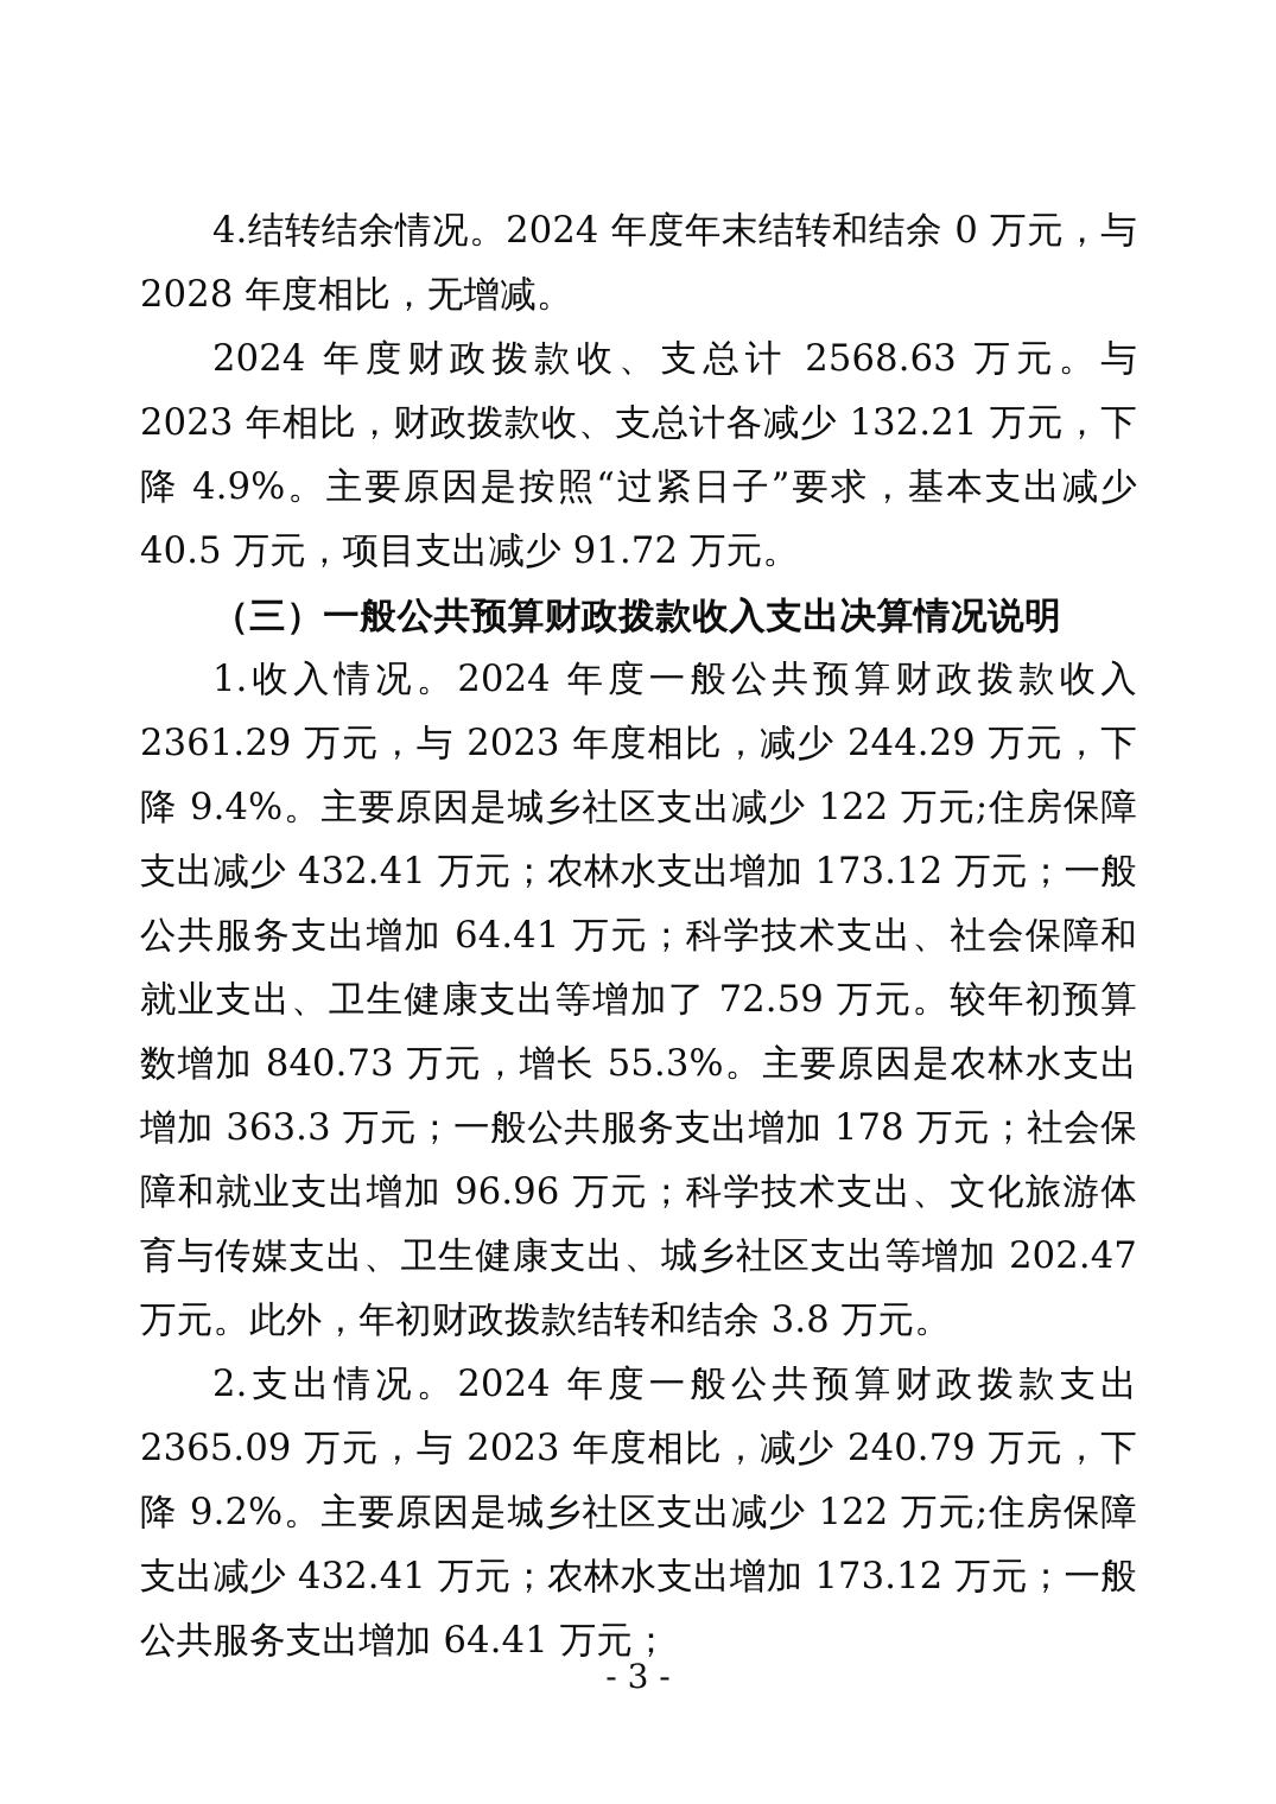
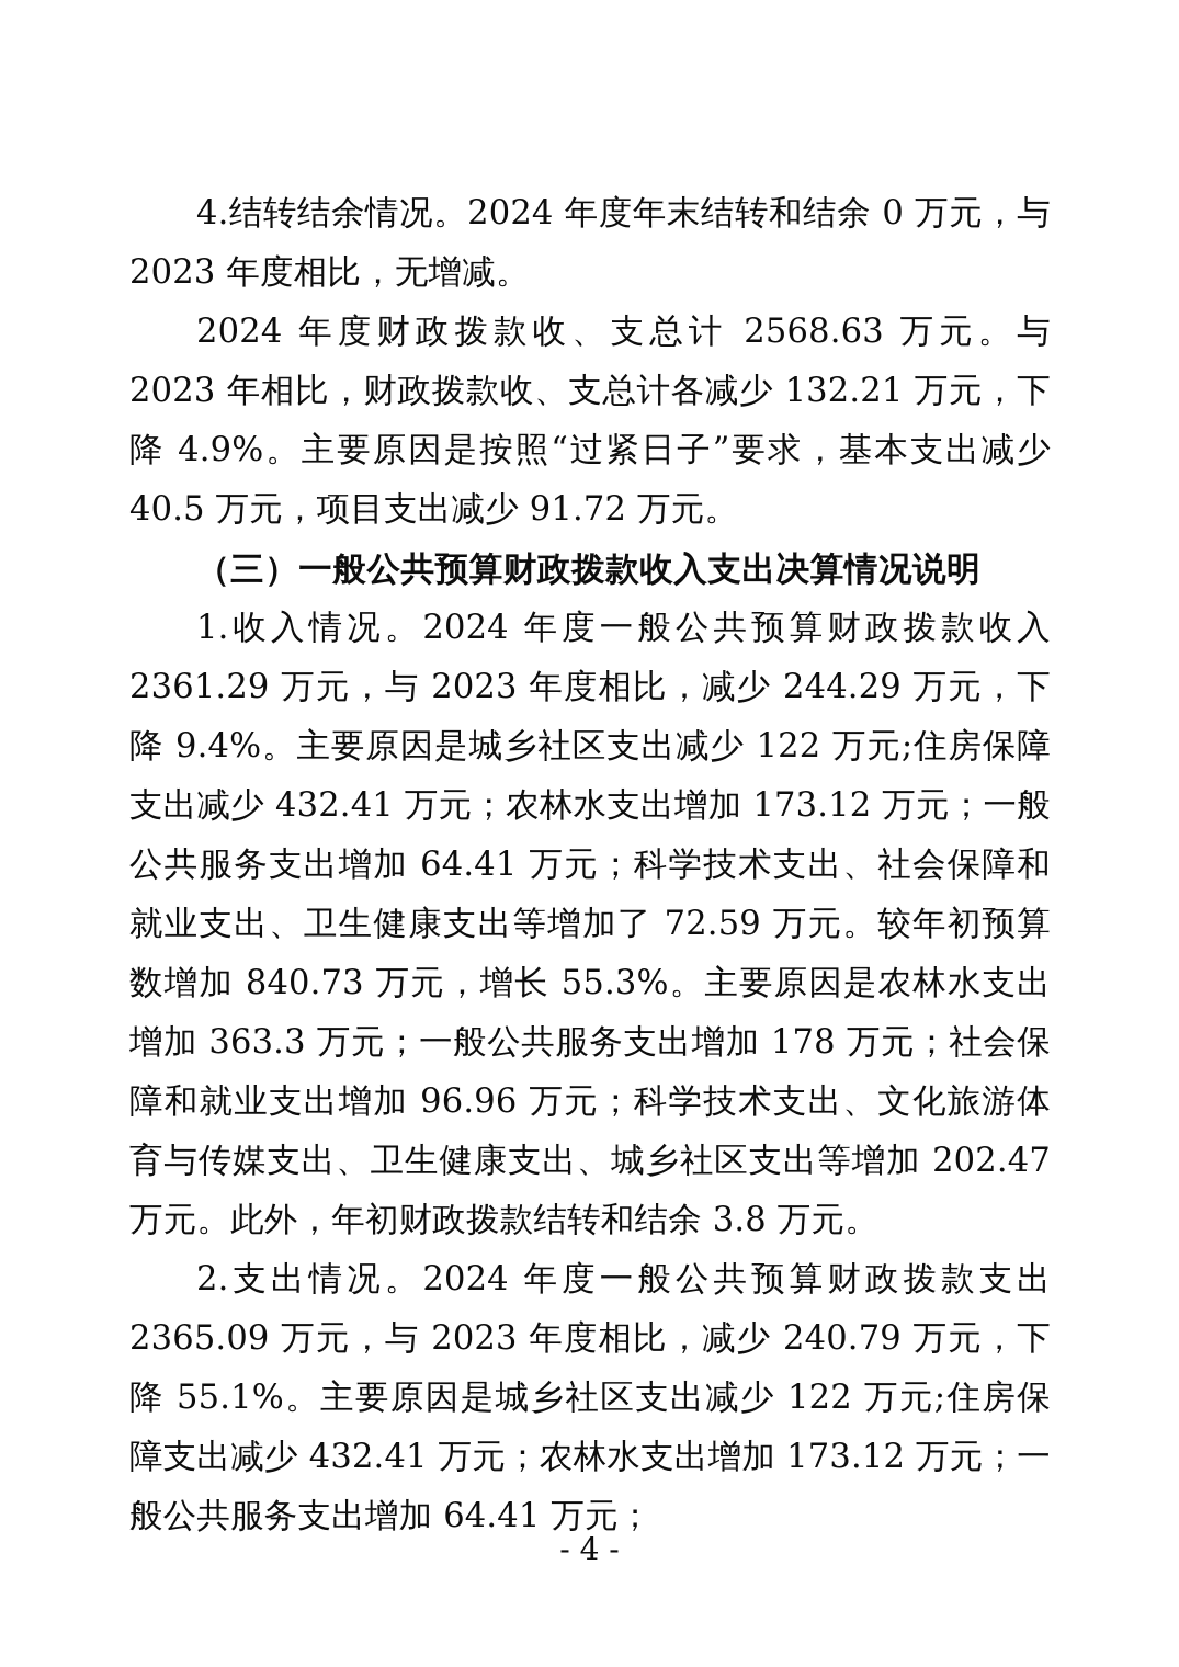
- 4.结转结余情况。2024 年度年末结转和结余 0 万元，与 2028 年度相比，无增减。
+ 4.结转结余情况。2024 年度年末结转和结余 0 万元，与 2023 年度相比，无增减。
  2024 年度财政拨款收、支总计 2568.63 万元。与 2023 年相比，财政拨款收、支总计各减少 132.21 万元，下降 4.9%。主要原因是按照“过紧日子”要求，基本支出减少 40.5 万元，项目支出减少 91.72 万元。
  （三）一般公共预算财政拨款收入支出决算情况说明
  1.收入情况。2024 年度一般公共预算财政拨款收入 2361.29 万元，与 2023 年度相比，减少 244.29 万元，下降 9.4%。主要原因是城乡社区支出减少 122 万元;住房保障支出减少 432.41 万元；农林水支出增加 173.12 万元；一般公共服务支出增加 64.41 万元；科学技术支出、社会保障和就业支出、卫生健康支出等增加了 72.59 万元。较年初预算数增加 840.73 万元，增长 55.3%。主要原因是农林水支出增加 363.3 万元；一般公共服务支出增加 178 万元；社会保障和就业支出增加 96.96 万元；科学技术支出、文化旅游体育与传媒支出、卫生健康支出、城乡社区支出等增加 202.47 万元。此外，年初财政拨款结转和结余 3.8 万元。
- 2.支出情况。2024 年度一般公共预算财政拨款支出 2365.09 万元，与 2023 年度相比，减少 240.79 万元，下降 9.2%。主要原因是城乡社区支出减少 122 万元;住房保障支出减少 432.41 万元；农林水支出增加 173.12 万元；一般公共服务支出增加 64.41 万元；
+ 2.支出情况。2024 年度一般公共预算财政拨款支出 2365.09 万元，与 2023 年度相比，减少 240.79 万元，下降 55.1%。主要原因是城乡社区支出减少 122 万元;住房保障支出减少 432.41 万元；农林水支出增加 173.12 万元；一般公共服务支出增加 64.41 万元；
- - 3 -
+ - 4 -
